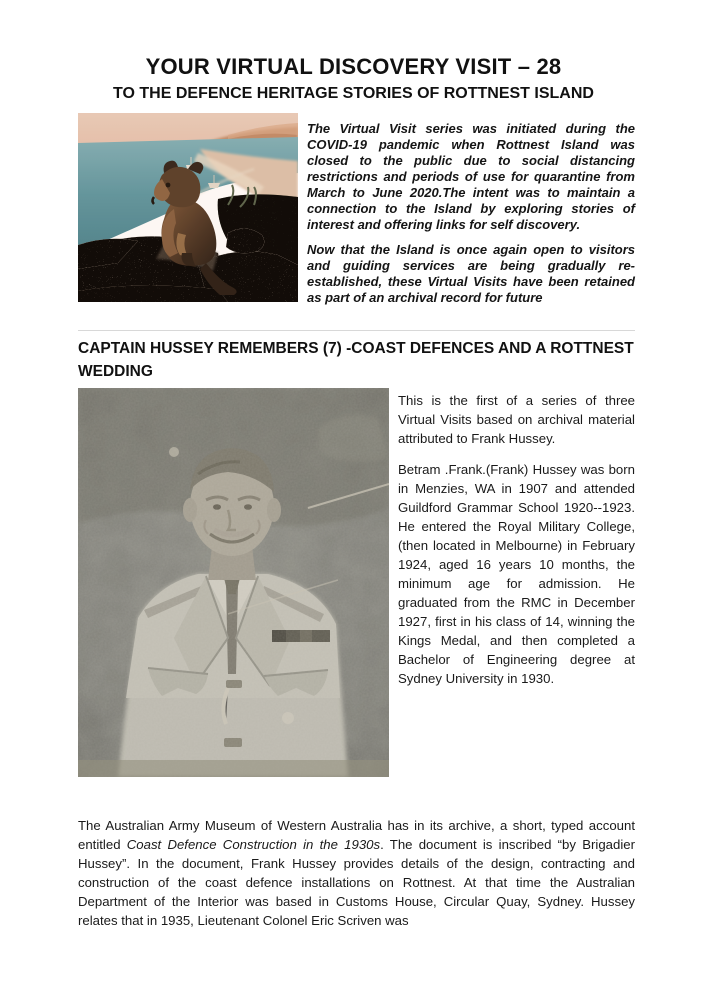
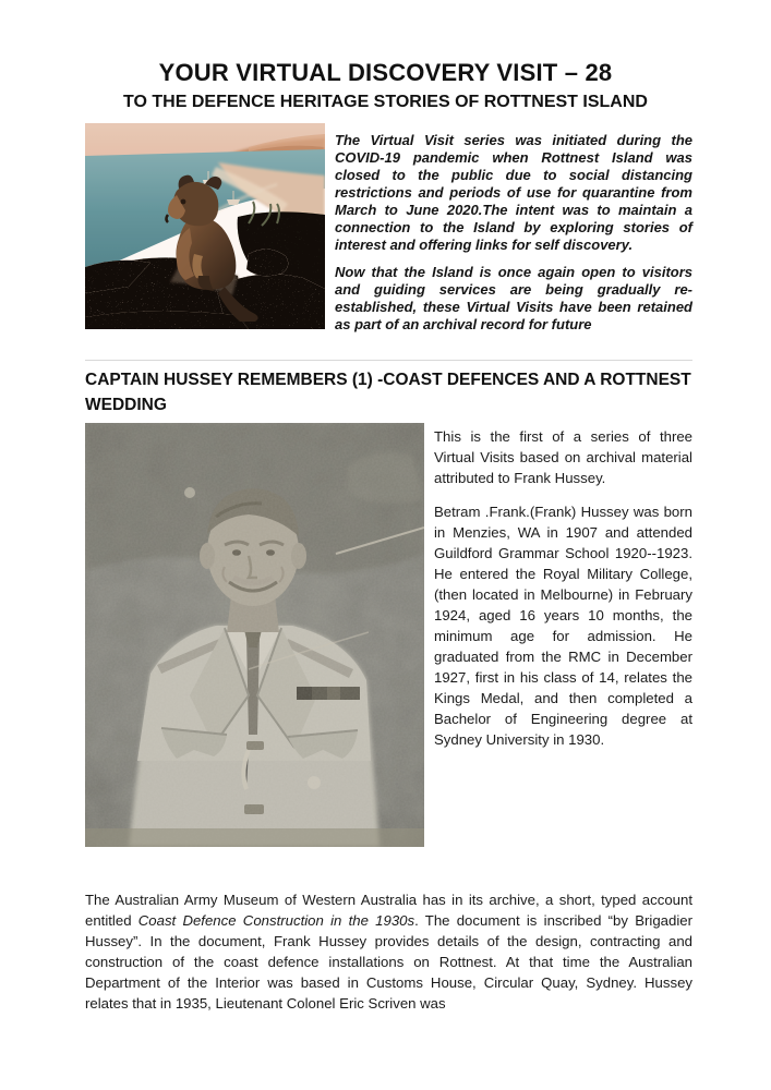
  YOUR VIRTUAL DISCOVERY VISIT – 28
  TO THE DEFENCE HERITAGE STORIES OF ROTTNEST ISLAND
  The Virtual Visit series was initiated during the COVID-19 pandemic when Rottnest Island was closed to the public due to social distancing restrictions and periods of use for quarantine from March to June 2020.The intent was to maintain a connection to the Island by exploring stories of interest and offering links for self discovery.
  Now that the Island is once again open to visitors and guiding services are being gradually re-established, these Virtual Visits have been retained as part of an archival record for future
- CAPTAIN HUSSEY REMEMBERS (7) -COAST DEFENCES AND A ROTTNEST WEDDING
+ CAPTAIN HUSSEY REMEMBERS (1) -COAST DEFENCES AND A ROTTNEST WEDDING
  This is the first of a series of three Virtual Visits based on archival material attributed to Frank Hussey.
- Betram .Frank.(Frank) Hussey was born in Menzies, WA in 1907 and attended Guildford Grammar School 1920--1923. He entered the Royal Military College, (then located in Melbourne) in February 1924, aged 16 years 10 months, the minimum age for admission. He graduated from the RMC in December 1927, first in his class of 14, winning the Kings Medal, and then completed a Bachelor of Engineering degree at Sydney University in 1930.
+ Betram .Frank.(Frank) Hussey was born in Menzies, WA in 1907 and attended Guildford Grammar School 1920--1923. He entered the Royal Military College, (then located in Melbourne) in February 1924, aged 16 years 10 months, the minimum age for admission. He graduated from the RMC in December 1927, first in his class of 14, relates the Kings Medal, and then completed a Bachelor of Engineering degree at Sydney University in 1930.
  The Australian Army Museum of Western Australia has in its archive, a short, typed account entitled Coast Defence Construction in the 1930s. The document is inscribed “by Brigadier Hussey”. In the document, Frank Hussey provides details of the design, contracting and construction of the coast defence installations on Rottnest. At that time the Australian Department of the Interior was based in Customs House, Circular Quay, Sydney. Hussey relates that in 1935, Lieutenant Colonel Eric Scriven was
